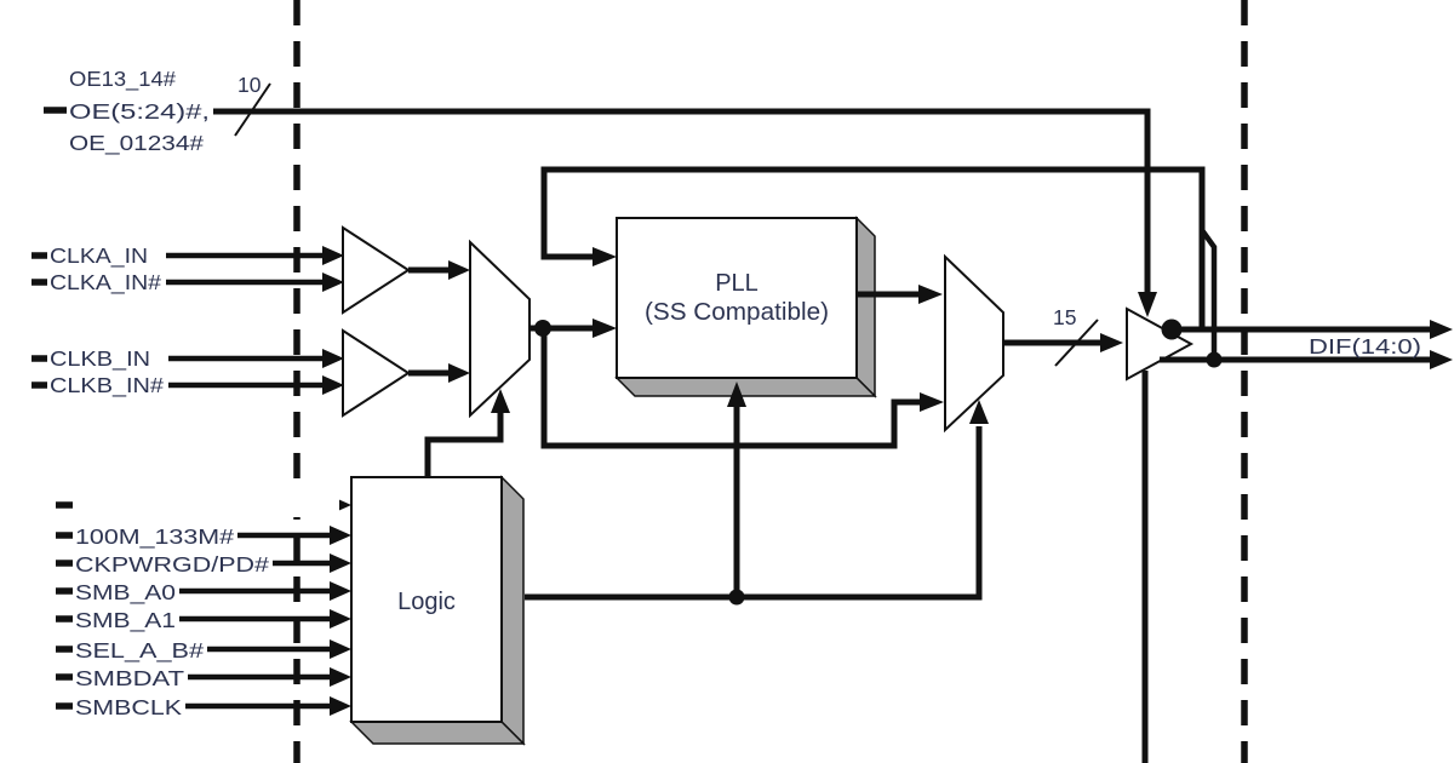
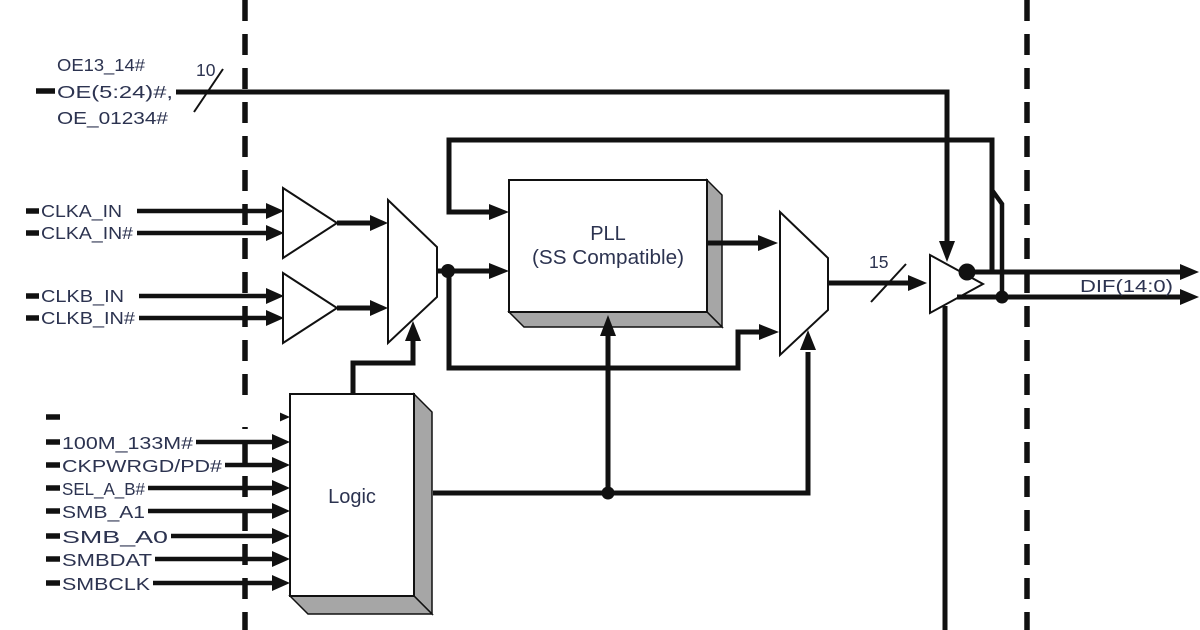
  OE13_14#
  OE(5:24)#,
  OE_01234#
  10
  CLKA_IN
  CLKA_IN#
  CLKB_IN
  CLKB_IN#
  100M_133M#
  CKPWRGD/PD#
- SMB_A0
+ SEL_A_B#
  SMB_A1
- SEL_A_B#
+ SMB_A0
  SMBDAT
  SMBCLK
  PLL
  (SS Compatible)
  Logic
  15
  DIF(14:0)
